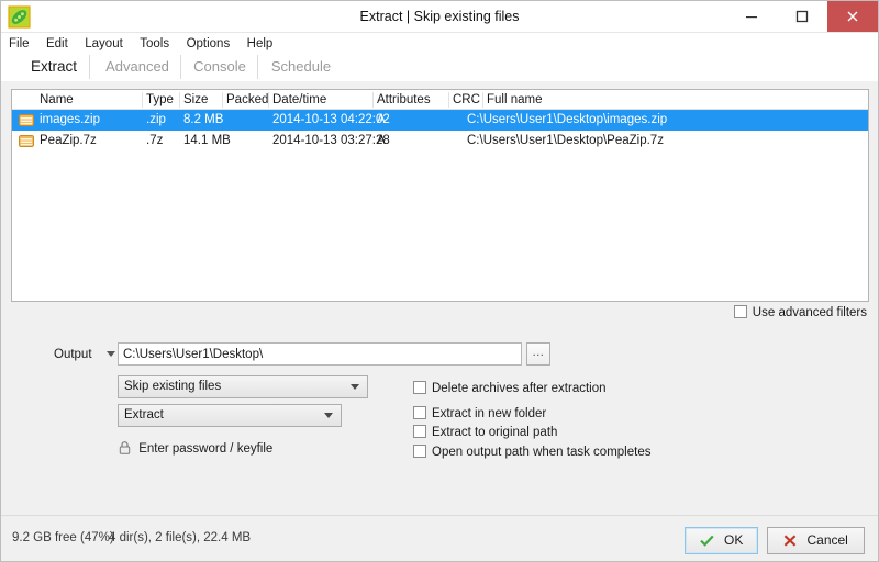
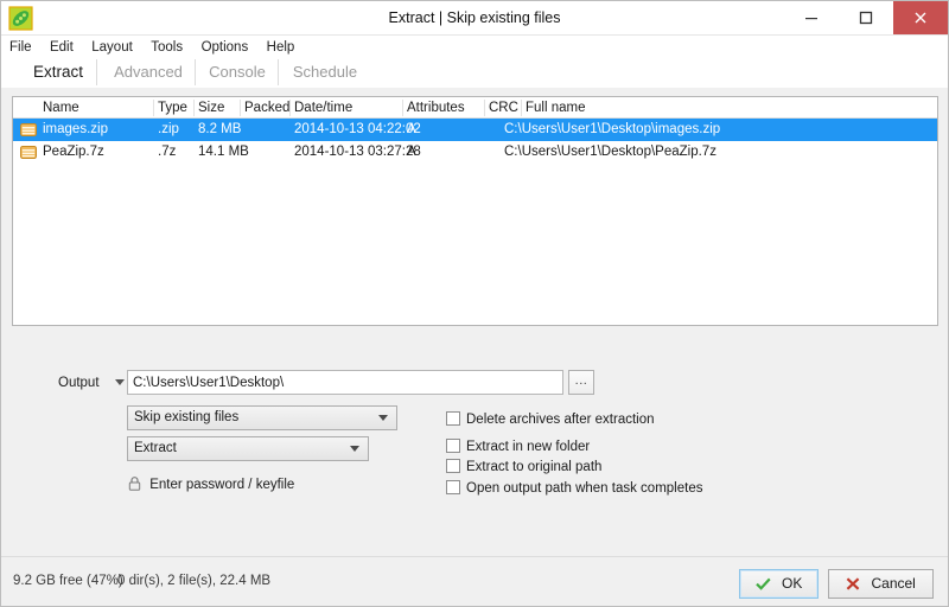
  Extract | Skip existing files
  File Edit Layout Tools Options Help
  Extract
  Advanced
  Console
  Schedule
  Name
  Type
  Size
  Packed
  Date/time
  Attributes
  CRC
  Full name
  images.zip
  .zip
  8.2 MB
  2014-10-13 04:22:02
  A
  C:\Users\User1\Desktop\images.zip
  PeaZip.7z
  .7z
  14.1 MB
  2014-10-13 03:27:28
  A
  C:\Users\User1\Desktop\PeaZip.7z
- Use advanced filters
  Output
  C:\Users\User1\Desktop\
  ...
  Skip existing files
  Extract
  Enter password / keyfile
  Delete archives after extraction
  Extract in new folder
  Extract to original path
  Open output path when task completes
  9.2 GB free (47%)
- 4 dir(s), 2 file(s), 22.4 MB
+ 0 dir(s), 2 file(s), 22.4 MB
  OK
  Cancel
